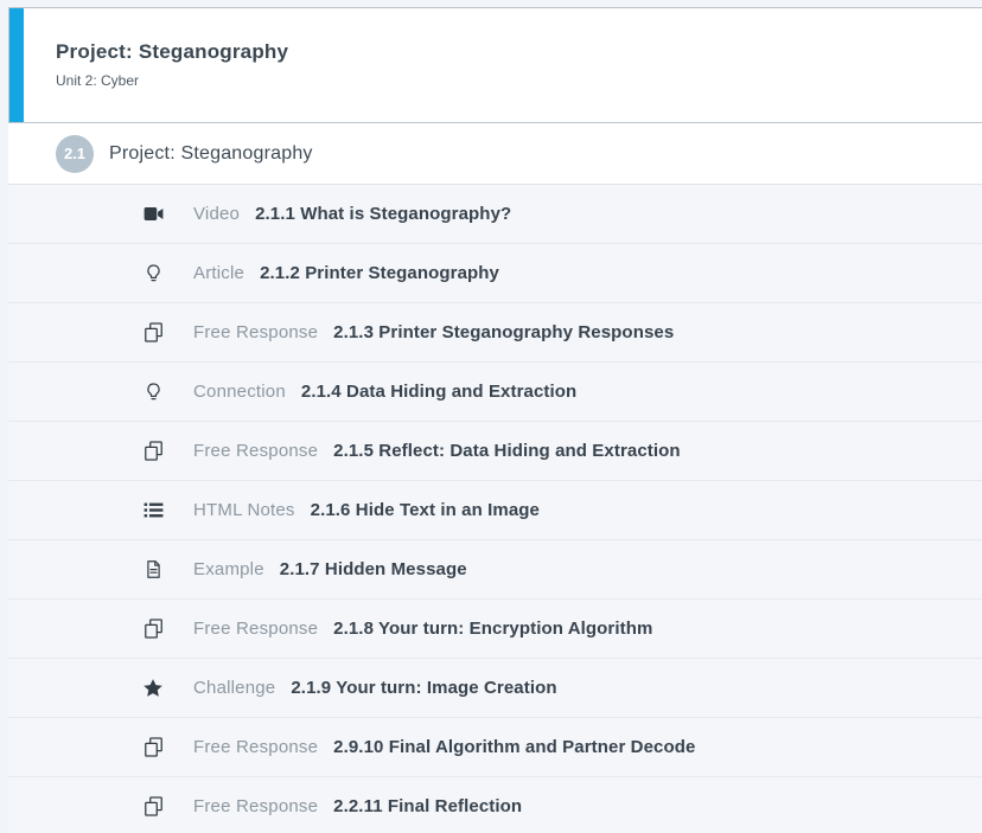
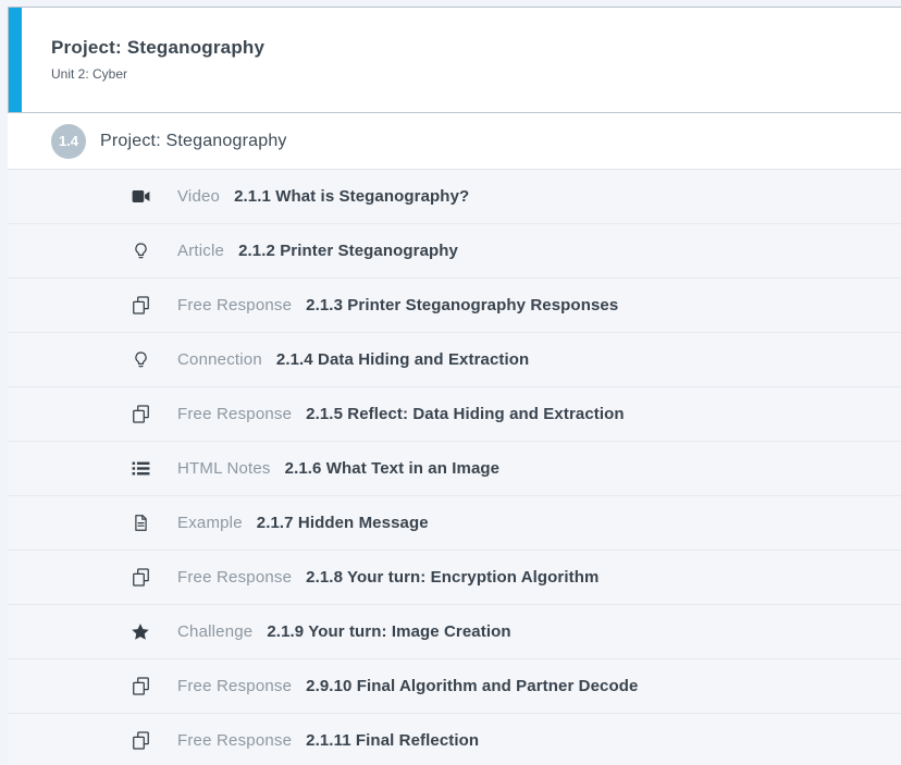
  Project: Steganography
  Unit 2: Cyber
- 2.1
+ 1.4
  Project: Steganography
  Video
  2.1.1 What is Steganography?
  Article
  2.1.2 Printer Steganography
  Free Response
  2.1.3 Printer Steganography Responses
  Connection
  2.1.4 Data Hiding and Extraction
  Free Response
  2.1.5 Reflect: Data Hiding and Extraction
  HTML Notes
- 2.1.6 Hide Text in an Image
+ 2.1.6 What Text in an Image
  Example
  2.1.7 Hidden Message
  Free Response
  2.1.8 Your turn: Encryption Algorithm
  Challenge
  2.1.9 Your turn: Image Creation
  Free Response
  2.9.10 Final Algorithm and Partner Decode
  Free Response
- 2.2.11 Final Reflection
+ 2.1.11 Final Reflection
